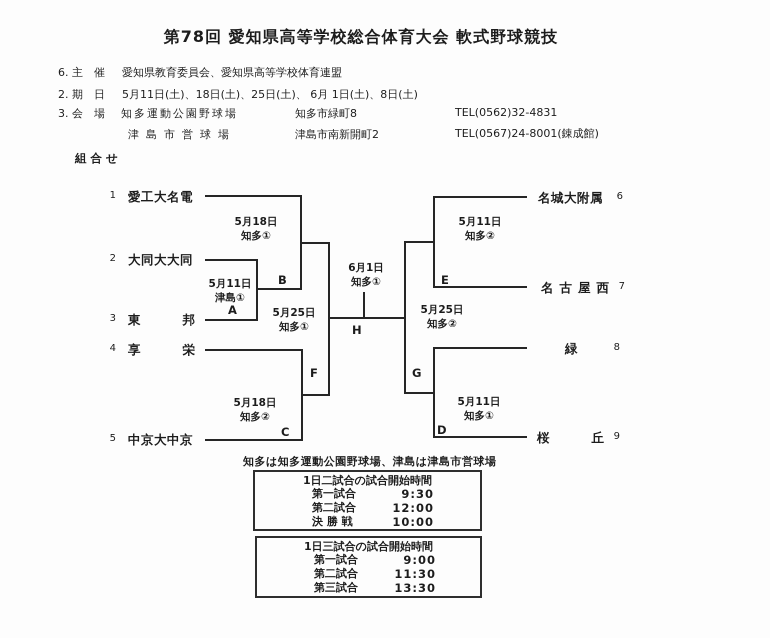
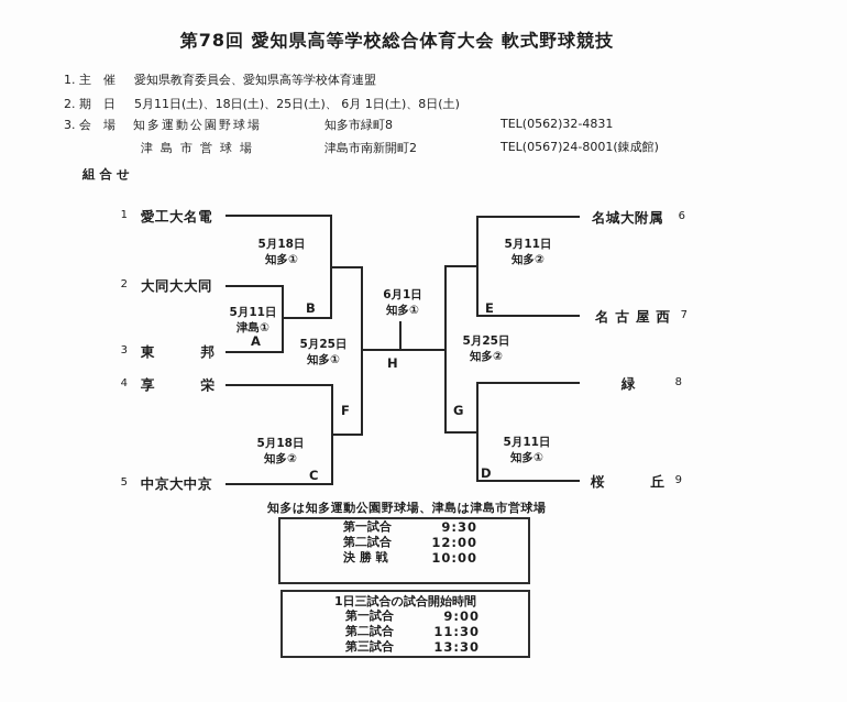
  第78回 愛知県高等学校総合体育大会 軟式野球競技
- 6.
+ 1.
  主 催
  愛知県教育委員会、愛知県高等学校体育連盟
  2.
  期 日
  5月11日(土)、18日(土)、25日(土)、 6月 1日(土)、8日(土)
  3.
  会 場
  知多運動公園野球場
  知多市緑町8
  TEL(0562)32-4831
  津島市営球場
  津島市南新開町2
  TEL(0567)24-8001(錬成館)
  組合せ
  1
  愛工大名電
  2
  大同大大同
  3
  東邦
  4
  享栄
  5
  中京大中京
  名城大附属
  6
  名古屋西
  7
  緑
  8
  桜丘
  9
  5月18日
  知多①
  5月11日
  津島①
  5月25日
  知多①
  5月18日
  知多②
  6月1日
  知多①
  5月11日
  知多②
  5月25日
  知多②
  5月11日
  知多①
  A
  B
  C
  D
  E
  F
  G
  H
  知多は知多運動公園野球場、津島は津島市営球場
- 1日二試合の試合開始時間
  第一試合
  9:30
  第二試合
  12:00
  決 勝 戦
  10:00
  1日三試合の試合開始時間
  第一試合
  9:00
  第二試合
  11:30
  第三試合
  13:30
